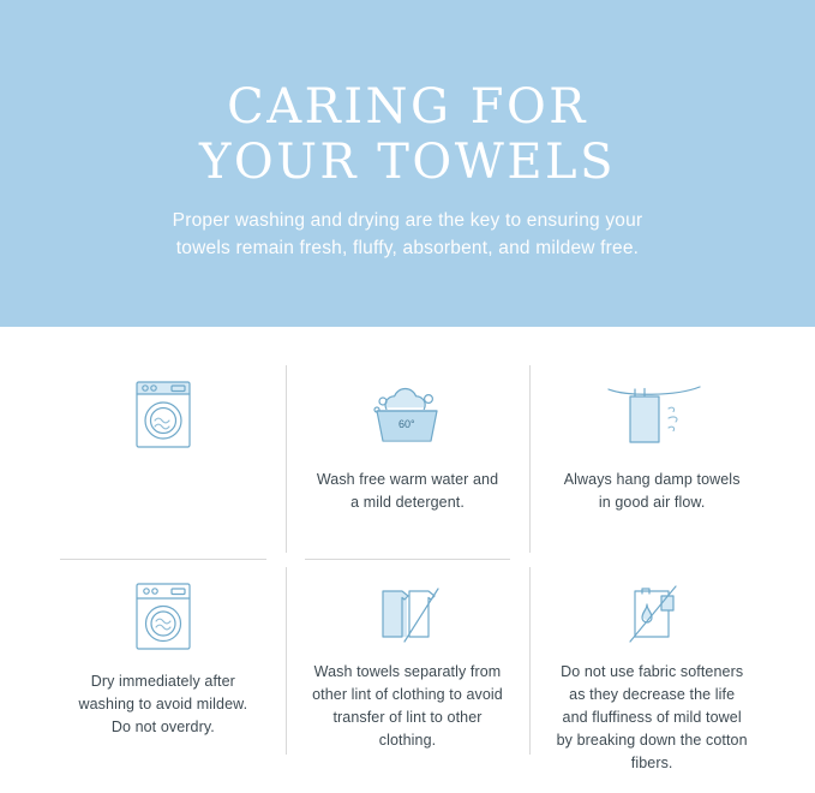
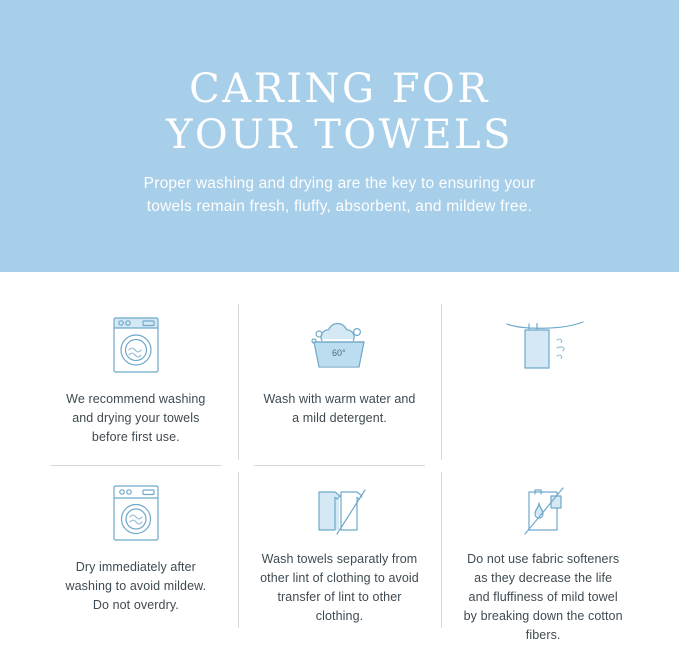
  CARING FOR
  YOUR TOWELS
  Proper washing and drying are the key to ensuring your towels remain fresh, fluffy, absorbent, and mildew free.
+ We recommend washing and drying your towels before first use.
  60°
- Wash free warm water and a mild detergent.
+ Wash with warm water and a mild detergent.
- Always hang damp towels in good air flow.
  Dry immediately after washing to avoid mildew. Do not overdry.
  Wash towels separatly from other lint of clothing to avoid transfer of lint to other clothing.
  Do not use fabric softeners as they decrease the life and fluffiness of mild towel by breaking down the cotton fibers.
